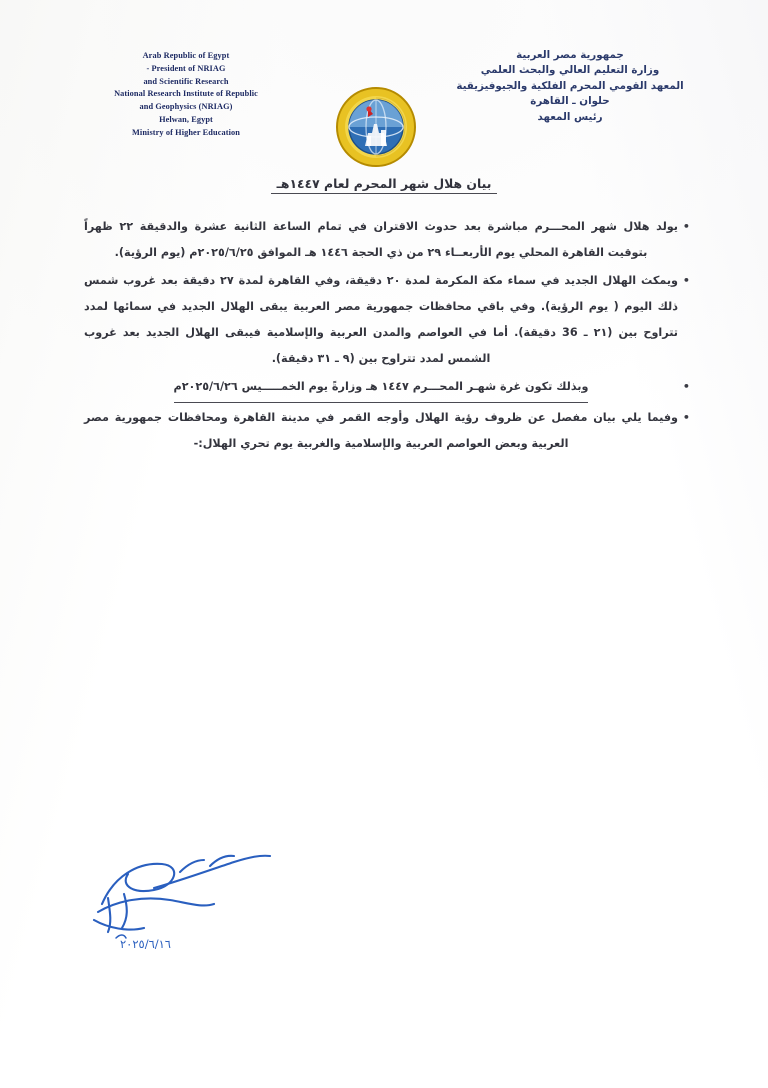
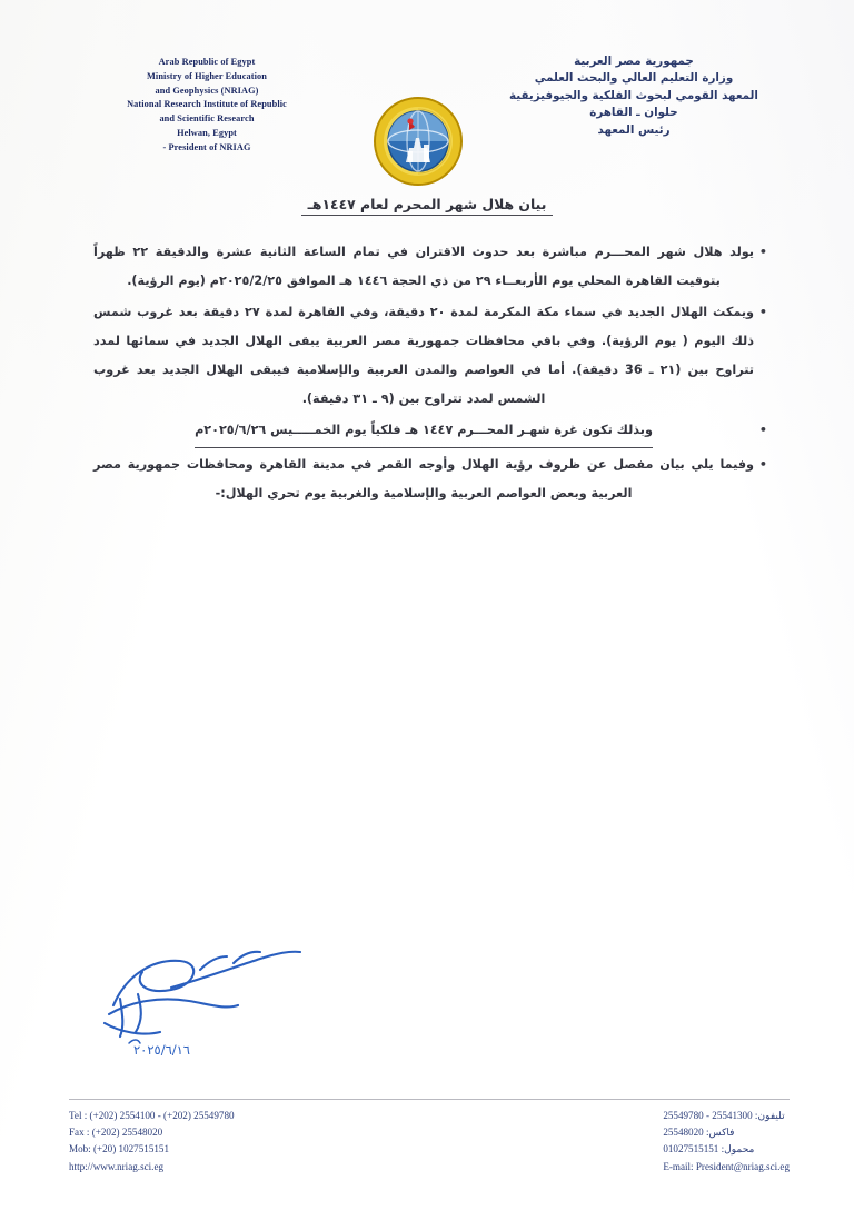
  Arab Republic of Egypt
- - President of NRIAG
+ Ministry of Higher Education
- and Scientific Research
+ and Geophysics (NRIAG)
  National Research Institute of Republic
- and Geophysics (NRIAG)
+ and Scientific Research
  Helwan, Egypt
- Ministry of Higher Education
+ - President of NRIAG
  جمهورية مصر العربية
  وزارة التعليم العالي والبحث العلمي
- المعهد القومي المحرم الفلكية والجيوفيزيقية
+ المعهد القومي لبحوث الفلكية والجيوفيزيقية
  حلوان ـ القاهرة
  رئيس المعهد
  بيان هلال شهر المحرم لعام ١٤٤٧هـ
- يولد هلال شهر المحـــرم مباشرة بعد حدوث الاقتران في تمام الساعة الثانية عشرة والدقيقة ٢٢ ظهراً بتوقيت القاهرة المحلي يوم الأربعــاء ٢٩ من ذي الحجة ١٤٤٦ هـ الموافق ٢٠٢٥/٦/٢٥م (يوم الرؤية).
+ يولد هلال شهر المحـــرم مباشرة بعد حدوث الاقتران في تمام الساعة الثانية عشرة والدقيقة ٢٢ ظهراً بتوقيت القاهرة المحلي يوم الأربعــاء ٢٩ من ذي الحجة ١٤٤٦ هـ الموافق ٢٠٢٥/2/٢٥م (يوم الرؤية).
  ويمكث الهلال الجديد في سماء مكة المكرمة لمدة ٢٠ دقيقة، وفي القاهرة لمدة ٢٧ دقيقة بعد غروب شمس ذلك اليوم ( يوم الرؤية). وفي باقي محافظات جمهورية مصر العربية يبقى الهلال الجديد في سمائها لمدد تتراوح بين (٢١ ـ 36 دقيقة). أما في العواصم والمدن العربية والإسلامية فيبقى الهلال الجديد بعد غروب الشمس لمدد تتراوح بين (٩ ـ ٣١ دقيقة).
- وبذلك تكون غرة شهـر المحـــرم ١٤٤٧ هـ وزارةً يوم الخمـــــيس ٢٠٢٥/٦/٢٦م
+ وبذلك تكون غرة شهـر المحـــرم ١٤٤٧ هـ فلكياً يوم الخمـــــيس ٢٠٢٥/٦/٢٦م
  وفيما يلي بيان مفصل عن ظروف رؤية الهلال وأوجه القمر في مدينة القاهرة ومحافظات جمهورية مصر العربية وبعض العواصم العربية والإسلامية والغربية يوم تحري الهلال:-
  ٢٠٢٥/٦/١٦
+ Tel : (+202) 2554100 - (+202) 25549780
+ Fax : (+202) 25548020
+ Mob: (+20) 1027515151
+ http://www.nriag.sci.eg
+ تليفون: 25541300 - 25549780
+ فاكس: 25548020
+ محمول: 01027515151
+ E-mail: President@nriag.sci.eg
